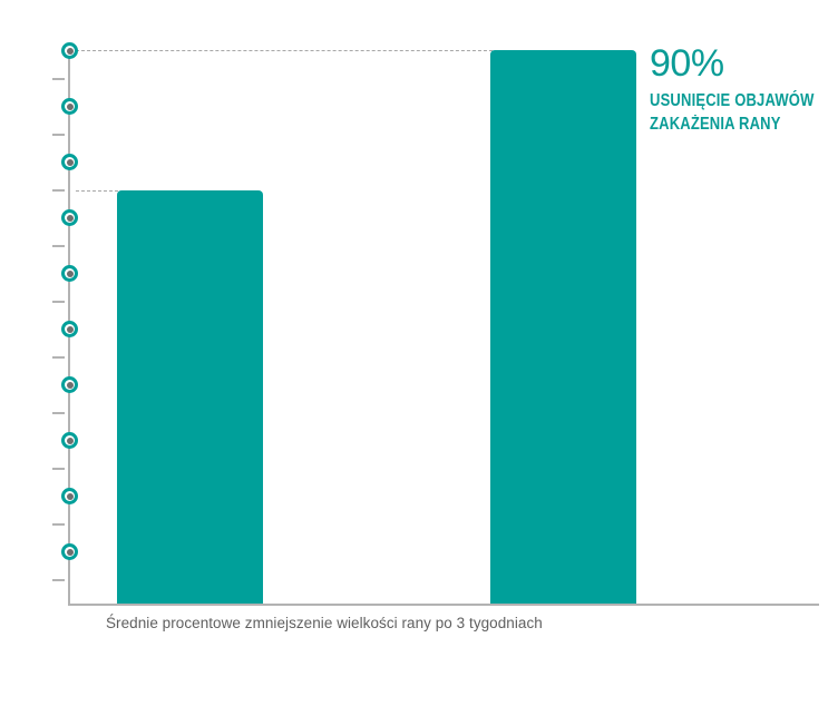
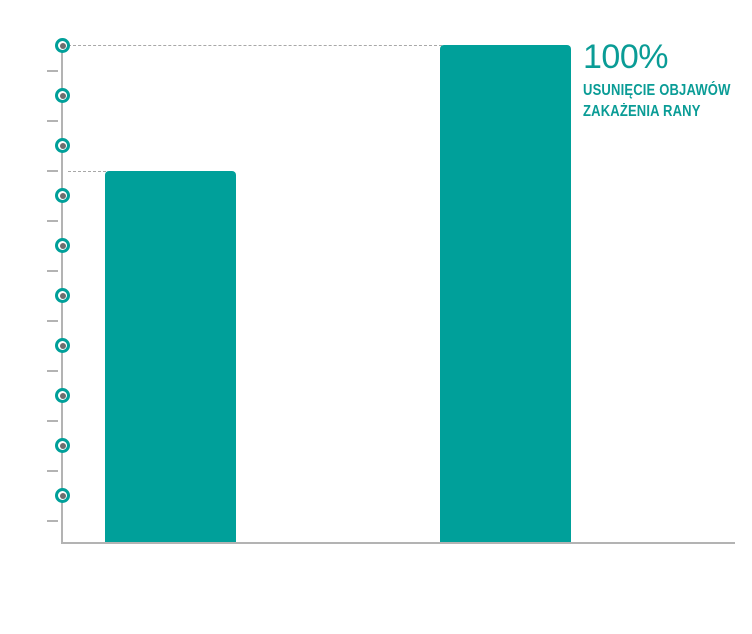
- 90%
+ 100%
  USUNIĘCIE OBJAWÓW
  ZAKAŻENIA RANY
- Średnie procentowe zmniejszenie wielkości rany po 3 tygodniach
